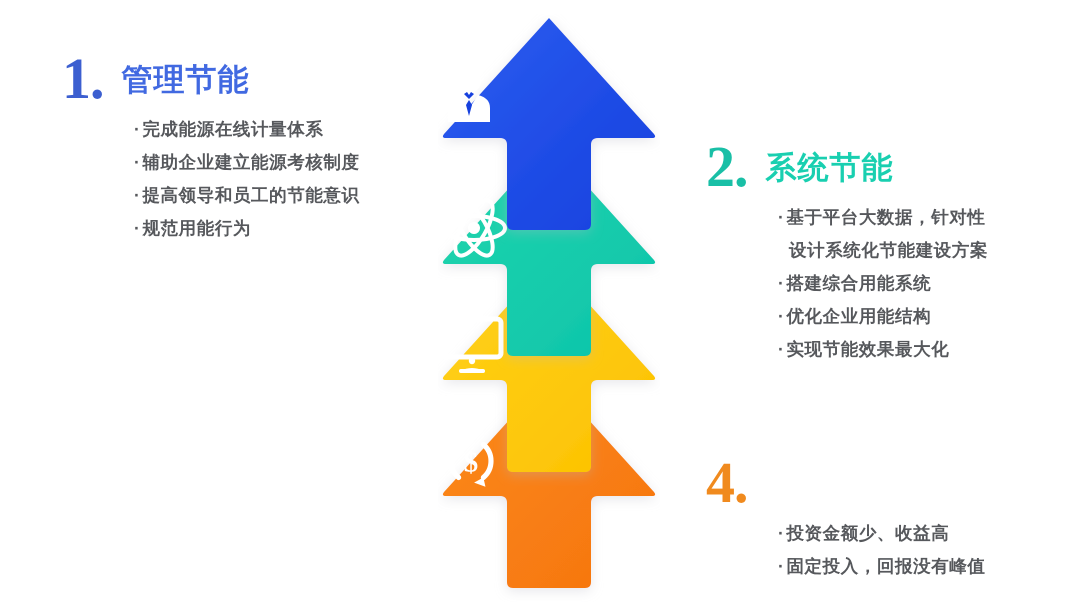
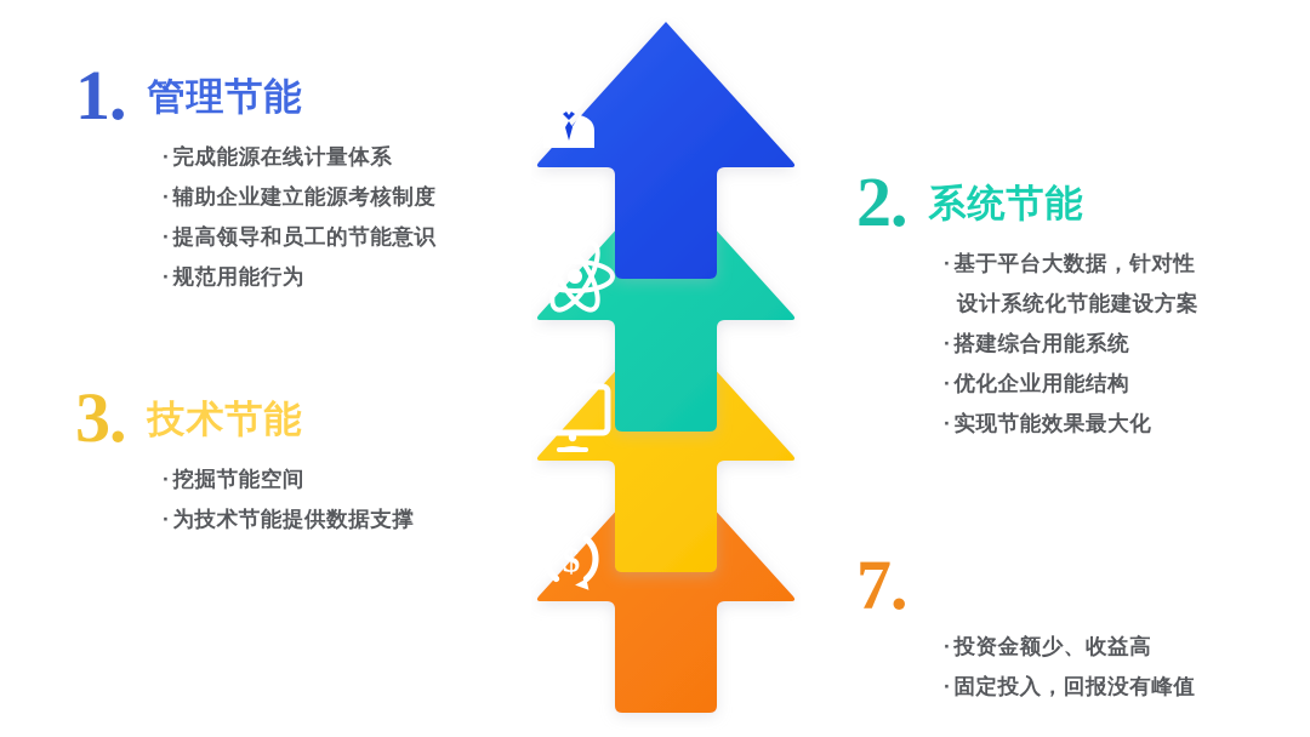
  $
  1.
  管理节能
  ·完成能源在线计量体系
  ·辅助企业建立能源考核制度
  ·提高领导和员工的节能意识
  ·规范用能行为
  2.
  系统节能
  ·基于平台大数据，针对性
  设计系统化节能建设方案
  ·搭建综合用能系统
  ·优化企业用能结构
  ·实现节能效果最大化
+ 3.
+ 技术节能
+ ·挖掘节能空间
+ ·为技术节能提供数据支撑
- 4.
+ 7.
  ·投资金额少、收益高
  ·固定投入，回报没有峰值
